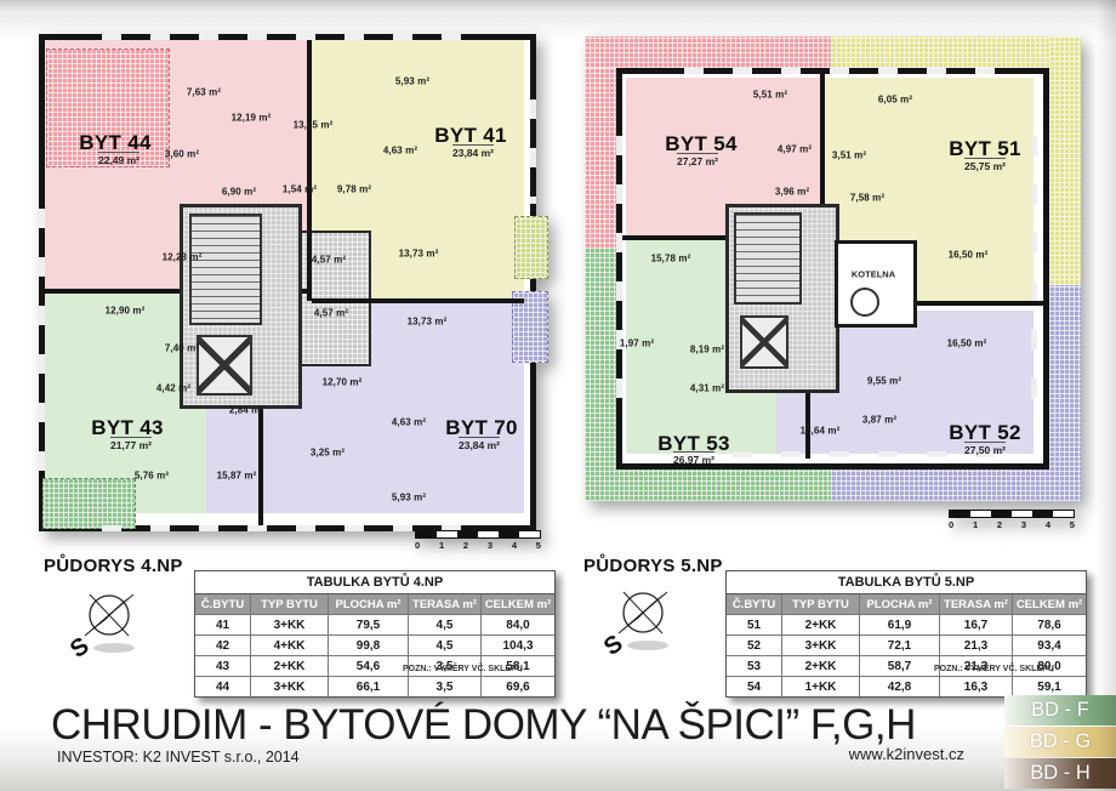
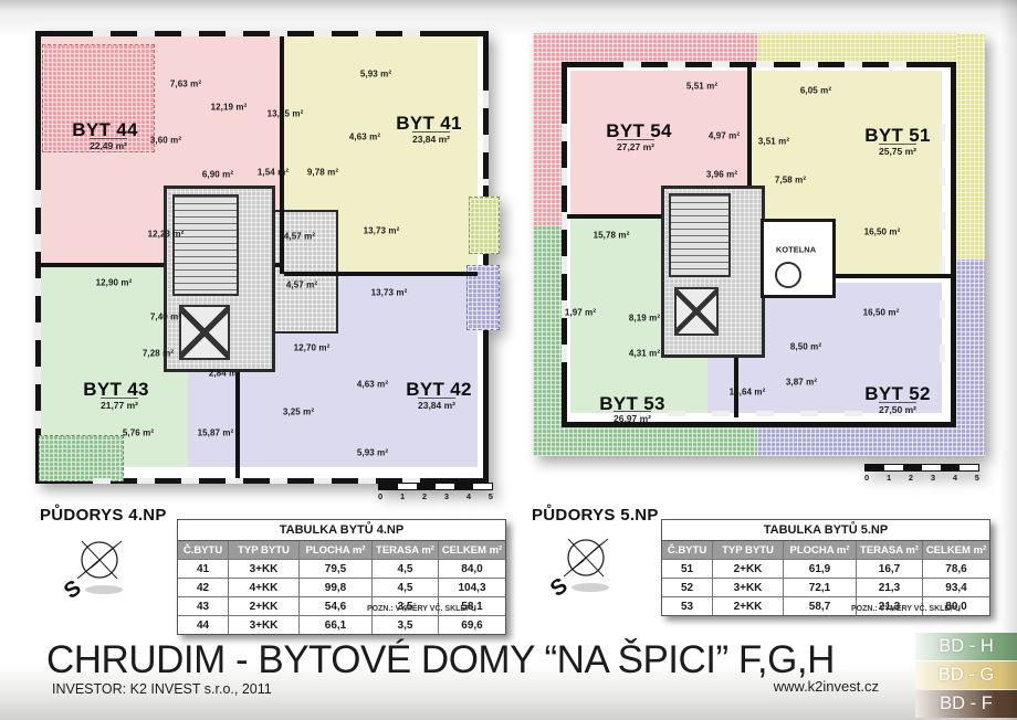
  BYT 44
  22,49 m²
  BYT 41
  23,84 m²
  BYT 43
  21,77 m²
- BYT 70
+ BYT 42
  23,84 m²
  7,63 m²
  12,19 m²
  13,25 m²
  5,93 m²
  4,63 m²
  3,60 m²
  6,90 m²
  1,54 m²
  9,78 m²
  12,23 m²
  4,57 m²
  13,73 m²
  12,90 m²
  13,73 m²
  4,57 m²
  7,40 m²
- 4,42 m²
+ 7,28 m²
  12,70 m²
  2,84 m²
  4,63 m²
  3,25 m²
  5,76 m²
  15,87 m²
  5,93 m²
  0
  1
  2
  3
  4
  5
  KOTELNA
  BYT 54
  27,27 m²
  BYT 51
  25,75 m²
  BYT 53
  26,97 m²
  BYT 52
  27,50 m²
  5,51 m²
  6,05 m²
  4,97 m²
  3,96 m²
  3,51 m²
  7,58 m²
  15,78 m²
  16,50 m²
  1,97 m²
  8,19 m²
  4,31 m²
  16,50 m²
- 9,55 m²
+ 8,50 m²
  13,64 m²
  3,87 m²
  0
  1
  2
  3
  4
  5
  PŮDORYS 4.NP
  PŮDORYS 5.NP
  TABULKA BYTŮ 4.NP
  Č.BYTU
  TYP BYTU
  PLOCHA m²
  TERASA m²
  CELKEM m²
  41
  3+KK
  79,5
  4,5
  84,0
  42
  4+KK
  99,8
  4,5
  104,3
  43
  2+KK
  54,6
  3,5
  58,1
  44
  3+KK
  66,1
  3,5
  69,6
  TABULKA BYTŮ 5.NP
  Č.BYTU
  TYP BYTU
  PLOCHA m²
  TERASA m²
  CELKEM m²
  51
  2+KK
  61,9
  16,7
  78,6
  52
  3+KK
  72,1
  21,3
  93,4
  53
  2+KK
  58,7
  21,3
  80,0
- 54
- 1+KK
- 42,8
- 16,3
- 59,1
  CHRUDIM - BYTOVÉ DOMY “NA ŠPICI” F,G,H
- INVESTOR: K2 INVEST s.r.o., 2014
+ INVESTOR: K2 INVEST s.r.o., 2011
  www.k2invest.cz
- BD - F
+ BD - H
  BD - G
- BD - H
+ BD - F
